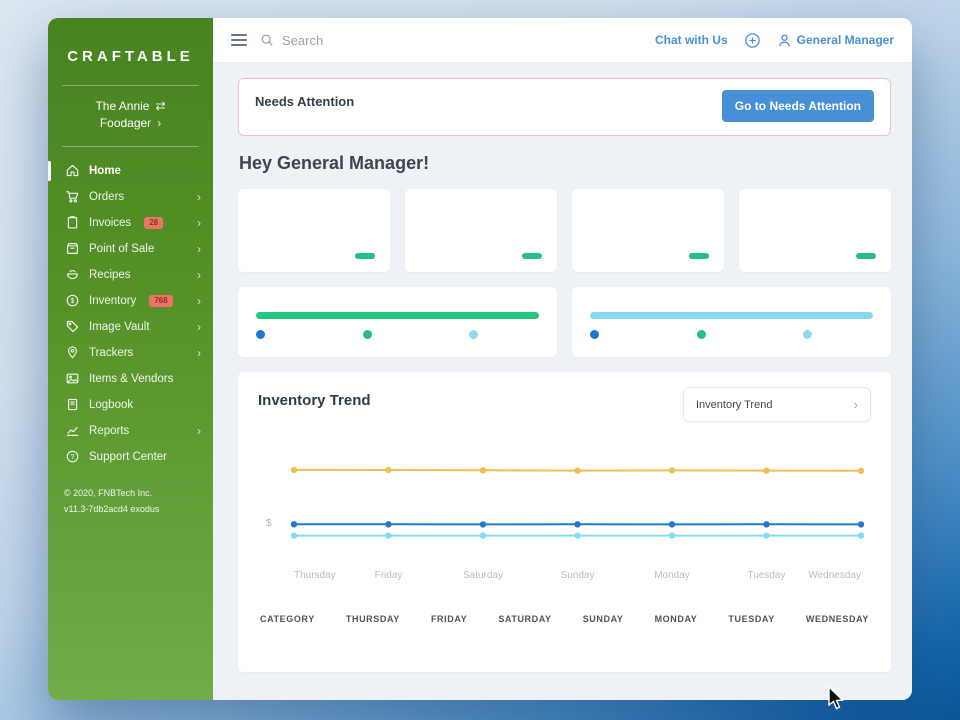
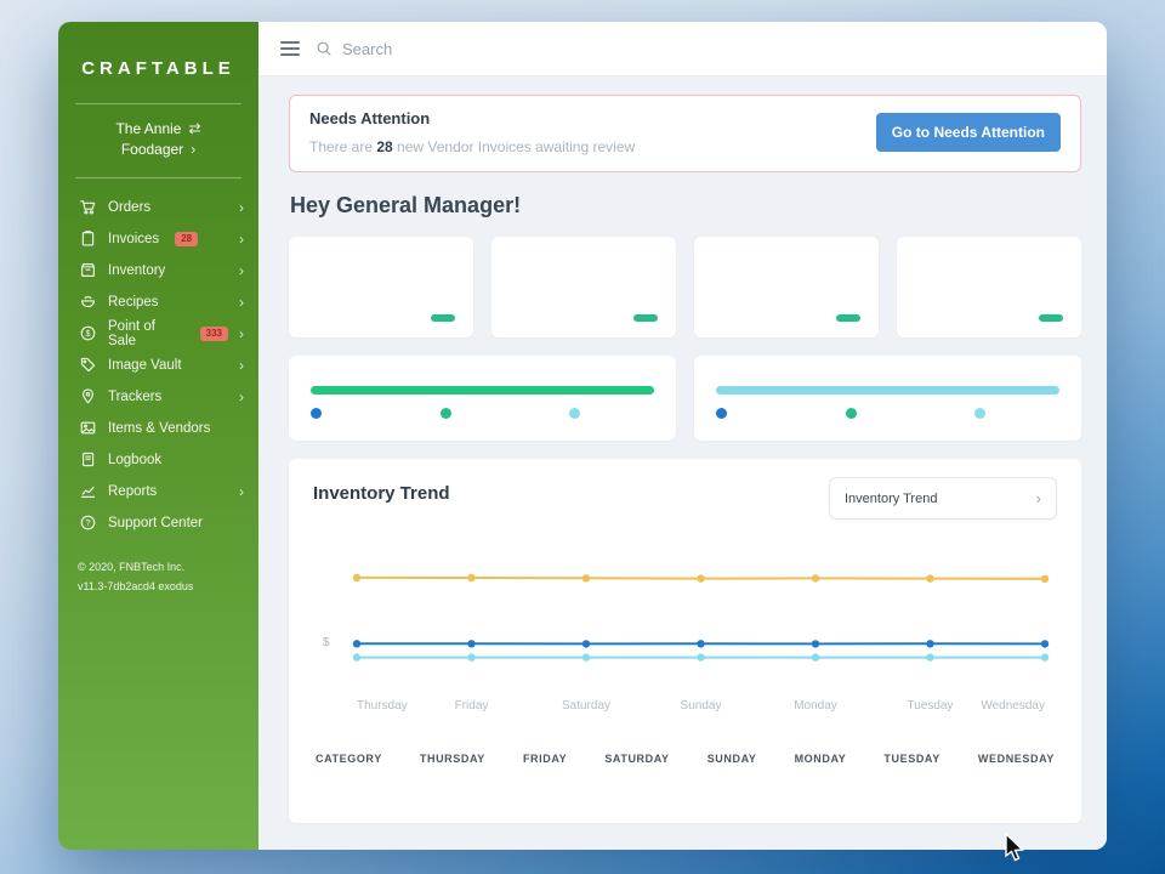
  CRAFTABLE
  The Annie
  ⇄
  Foodager
  ›
- Home
  Orders
  ›
  Invoices
  28
  ›
- Point of Sale
+ Inventory
  ›
  Recipes
  ›
- Inventory
+ Point of Sale
- 768
+ 333
  ›
  Image Vault
  ›
  Trackers
  ›
  Items & Vendors
  Logbook
  Reports
  ›
  ?
  Support Center
  © 2020, FNBTech Inc.
  v11.3-7db2acd4 exodus
  Search
- Chat with Us
- General Manager
  Needs Attention
+ There are 28 new Vendor Invoices awaiting review
  Go to Needs Attention
  Hey General Manager!
  Inventory Trend
  Inventory Trend
  ›
  $
  Thursday
  Friday
  Saturday
  Sunday
  Monday
  Tuesday
  Wednesday
  CATEGORY
  THURSDAY
  FRIDAY
  SATURDAY
  SUNDAY
  MONDAY
  TUESDAY
  WEDNESDAY
